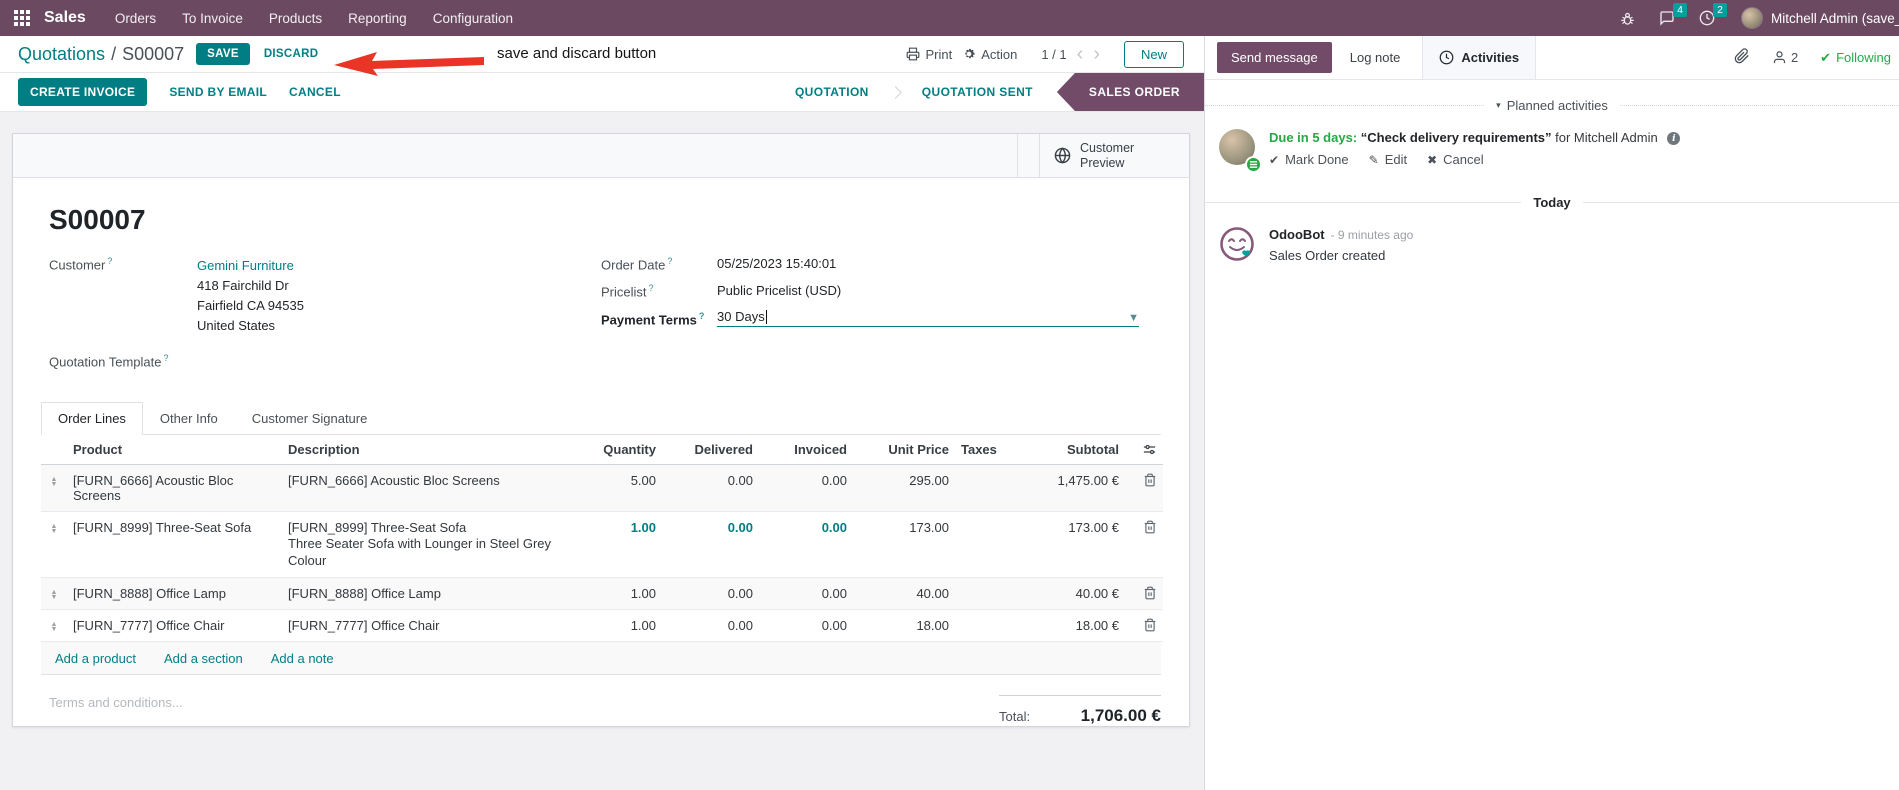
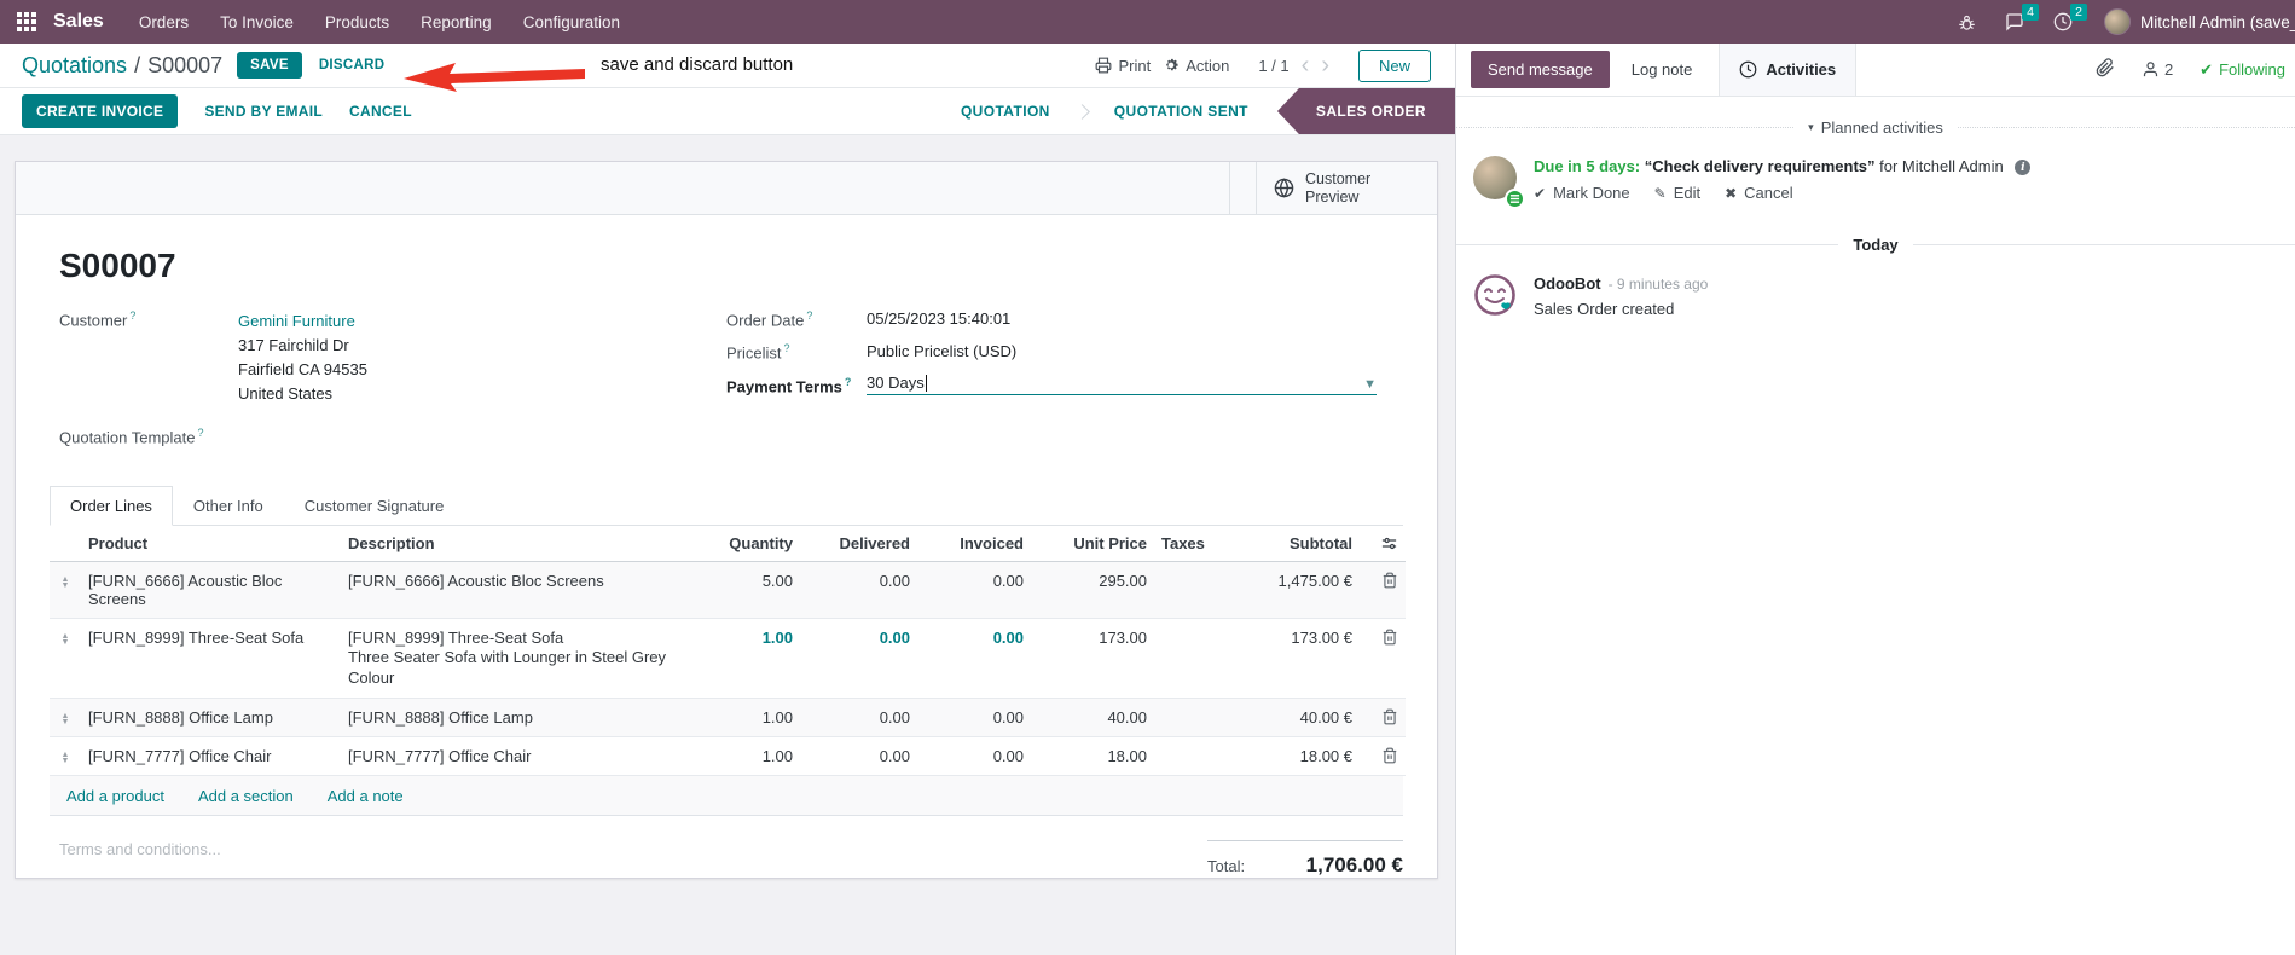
  Sales
  Orders
  To Invoice
  Products
  Reporting
  Configuration
  4
  2
  Mitchell Admin (save
  Quotations
  /
  S00007
  SAVE
  DISCARD
  save and discard button
  Print
  Action
  1 / 1
  ‹
  ›
  New
  CREATE INVOICE
  SEND BY EMAIL
  CANCEL
  QUOTATION
  QUOTATION SENT
  SALES ORDER
  Customer Preview
  S00007
  Customer ?
  Gemini Furniture
- 418 Fairchild Dr
+ 317 Fairchild Dr
  Fairfield CA 94535
  United States
  Quotation Template ?
  Order Date ?
  05/25/2023 15:40:01
  Pricelist ?
  Public Pricelist (USD)
  Payment Terms ?
  30 Days
  ▼
  Order Lines
  Other Info
  Customer Signature
  	Product	Description	Quantity	Delivered	Invoiced	Unit Price	Taxes	Subtotal
  	[FURN_6666] Acoustic Bloc Screens	[FURN_6666] Acoustic Bloc Screens	5.00	0.00	0.00	295.00		1,475.00 €
  	[FURN_8999] Three-Seat Sofa	[FURN_8999] Three-Seat SofaThree Seater Sofa with Lounger in Steel Grey Colour	1.00	0.00	0.00	173.00		173.00 €
  	[FURN_8888] Office Lamp	[FURN_8888] Office Lamp	1.00	0.00	0.00	40.00		40.00 €
  	[FURN_7777] Office Chair	[FURN_7777] Office Chair	1.00	0.00	0.00	18.00		18.00 €
  Add a product
  Add a section
  Add a note
  Terms and conditions...
  Total:
  1,706.00 €
  Send message
  Log note
  Activities
  2
  ✔
  Following
  ▾
  Planned activities
  Due in 5 days: “Check delivery requirements” for Mitchell Admin i
  ✔
  Mark Done
  ✎
  Edit
  ✖
  Cancel
  Today
  OdooBot
  - 9 minutes ago
  Sales Order created
